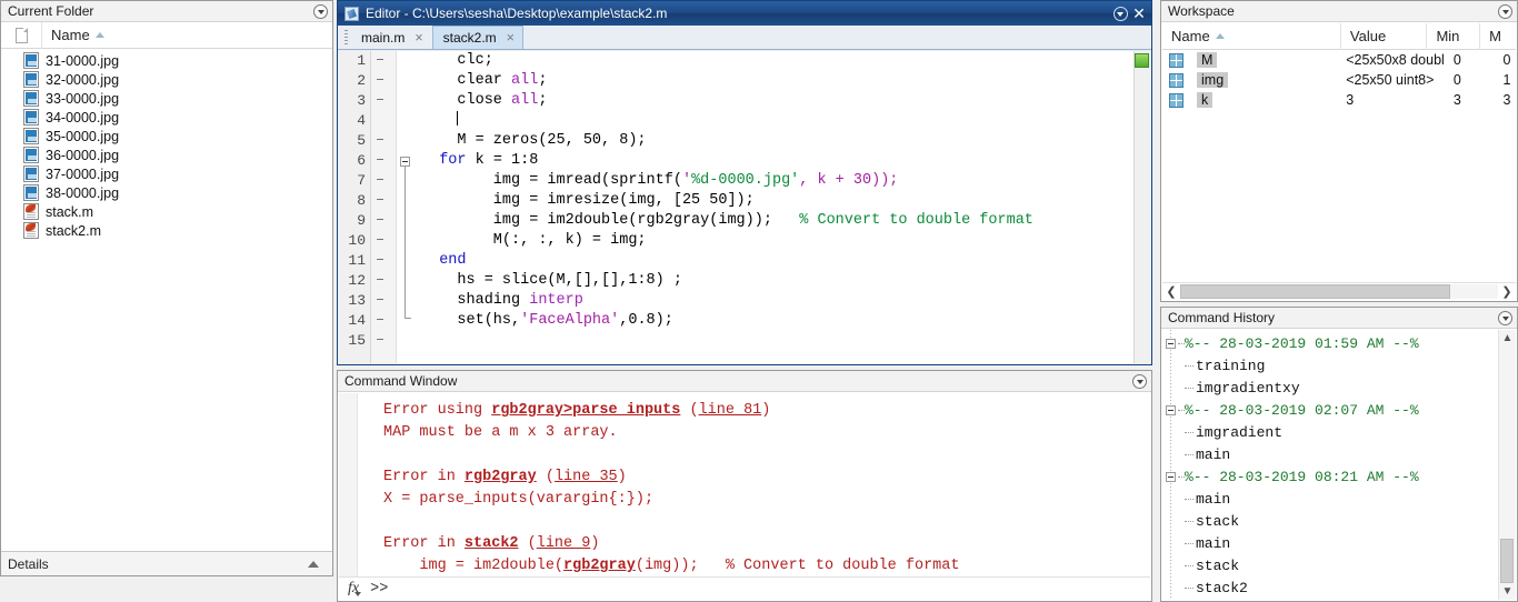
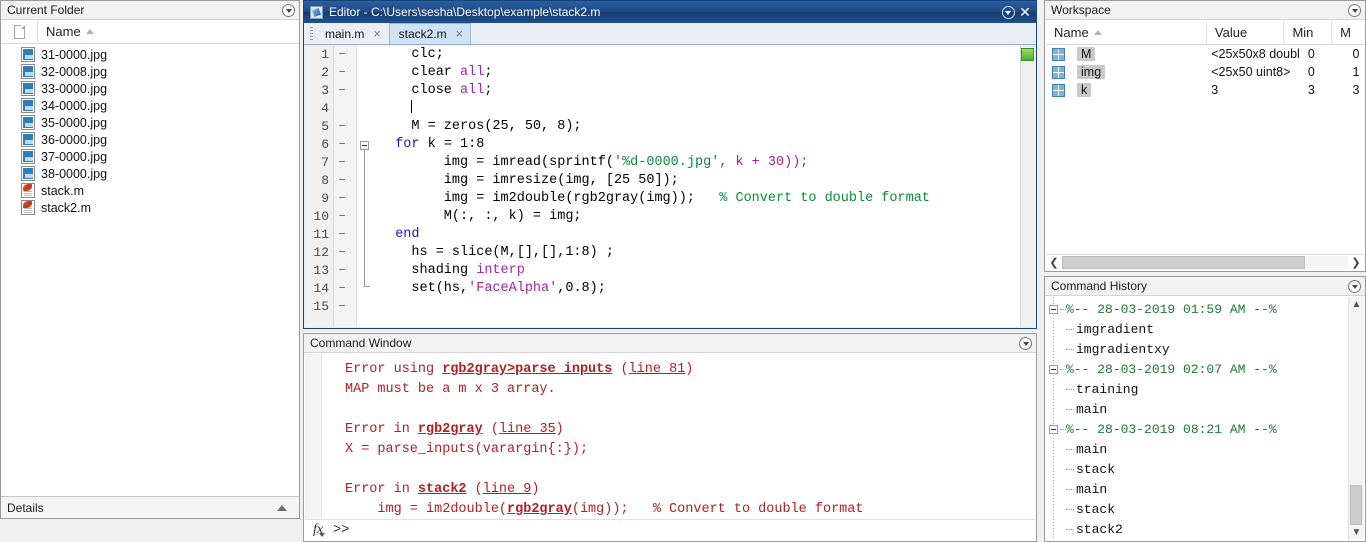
  Current Folder
  Name
  31-0000.jpg
- 32-0000.jpg
+ 32-0008.jpg
  33-0000.jpg
  34-0000.jpg
  35-0000.jpg
  36-0000.jpg
  37-0000.jpg
  38-0000.jpg
  stack.m
  stack2.m
  Details
  Editor - C:\Users\sesha\Desktop\example\stack2.m
  ✕
  main.m
  ×
  stack2.m
  ×
  1
  2
  3
  4
  5
  6
  7
  8
  9
  10
  11
  12
  13
  14
  15
  –
  –
  –
  –
  –
  –
  –
  –
  –
  –
  –
  –
  –
  –
  clc;
  clear all;
  close all;
  M = zeros(25, 50, 8);
  for k = 1:8
  img = imread(sprintf('%d-0000.jpg', k + 30));
  img = imresize(img, [25 50]);
  img = im2double(rgb2gray(img)); % Convert to double format
  M(:, :, k) = img;
  end
  hs = slice(M,[],[],1:8) ;
  shading interp
  set(hs,'FaceAlpha',0.8);
  Command Window
  Error using rgb2gray>parse_inputs (line 81)
  MAP must be a m x 3 array.
  Error in rgb2gray (line 35)
  X = parse_inputs(varargin{:});
  Error in stack2 (line 9)
  img = im2double(rgb2gray(img)); % Convert to double format
  fx
  >>
  Workspace
  Name
  Value
  Min
  M
  M
  <25x50x8 doubl
  0
  0
  img
  <25x50 uint8>
  0
  1
  k
  3
  3
  3
  ❮
  ❯
  Command History
  %-- 28-03-2019 01:59 AM --%
- training
+ imgradient
  imgradientxy
  %-- 28-03-2019 02:07 AM --%
- imgradient
+ training
  main
  %-- 28-03-2019 08:21 AM --%
  main
  stack
  main
  stack
  stack2
  ▲
  ▼
